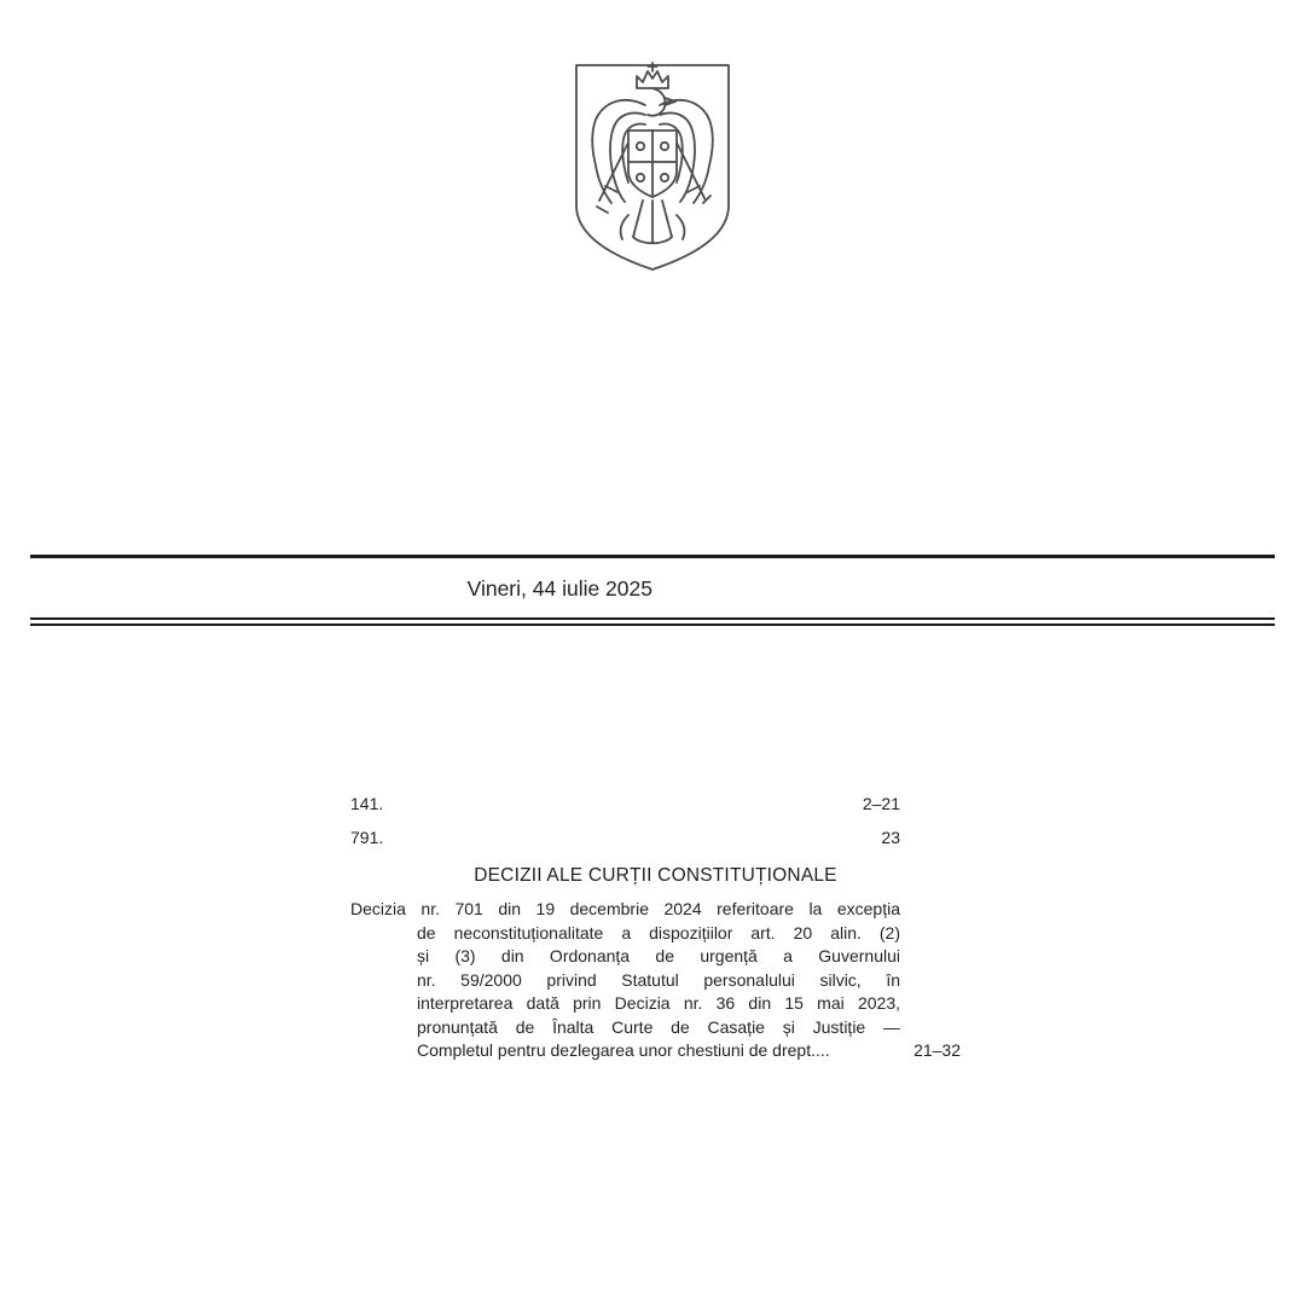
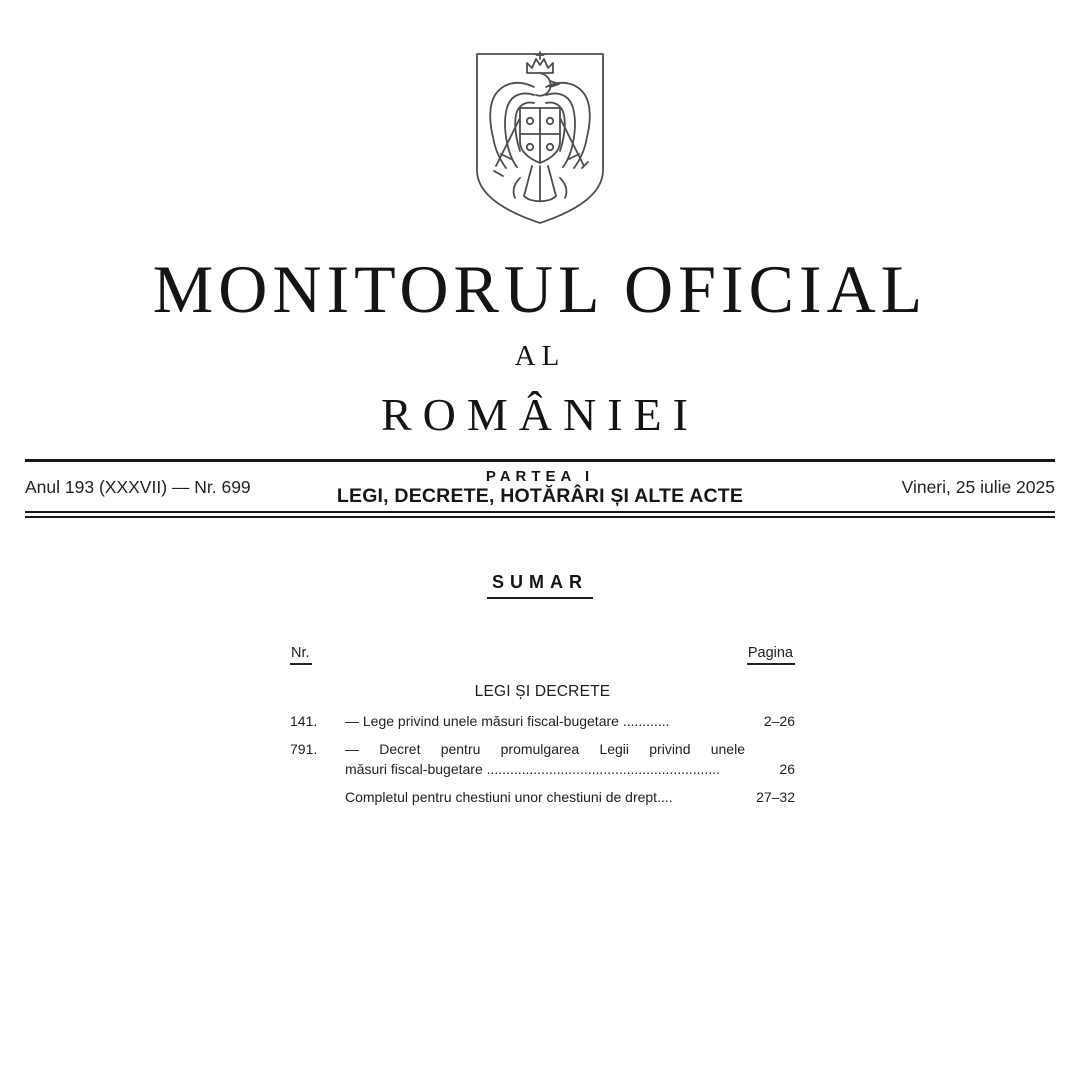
+ MONITORUL OFICIAL
+ AL
+ ROMÂNIEI
+ Anul 193 (XXXVII) — Nr. 699
+ PARTEA I
+ LEGI, DECRETE, HOTĂRÂRI ȘI ALTE ACTE
- Vineri, 44 iulie 2025
+ Vineri, 25 iulie 2025
+ SUMAR
+ Nr.
+ Pagina
+ LEGI ȘI DECRETE
  141.
+ — Lege privind unele măsuri fiscal-bugetare ............
- 2–21
+ 2–26
  791.
+ — Decret pentru promulgarea Legii privind unele
+ măsuri fiscal-bugetare ............................................................
- 23
+ 26
- DECIZII ALE CURȚII CONSTITUȚIONALE
- Decizia nr. 701 din 19 decembrie 2024 referitoare la excepția
- de neconstituționalitate a dispozițiilor art. 20 alin. (2)
- și (3) din Ordonanța de urgență a Guvernului
- nr. 59/2000 privind Statutul personalului silvic, în
- interpretarea dată prin Decizia nr. 36 din 15 mai 2023,
- pronunțată de Înalta Curte de Casație și Justiție —
- Completul pentru dezlegarea unor chestiuni de drept....
+ Completul pentru chestiuni unor chestiuni de drept....
- 21–32
+ 27–32
